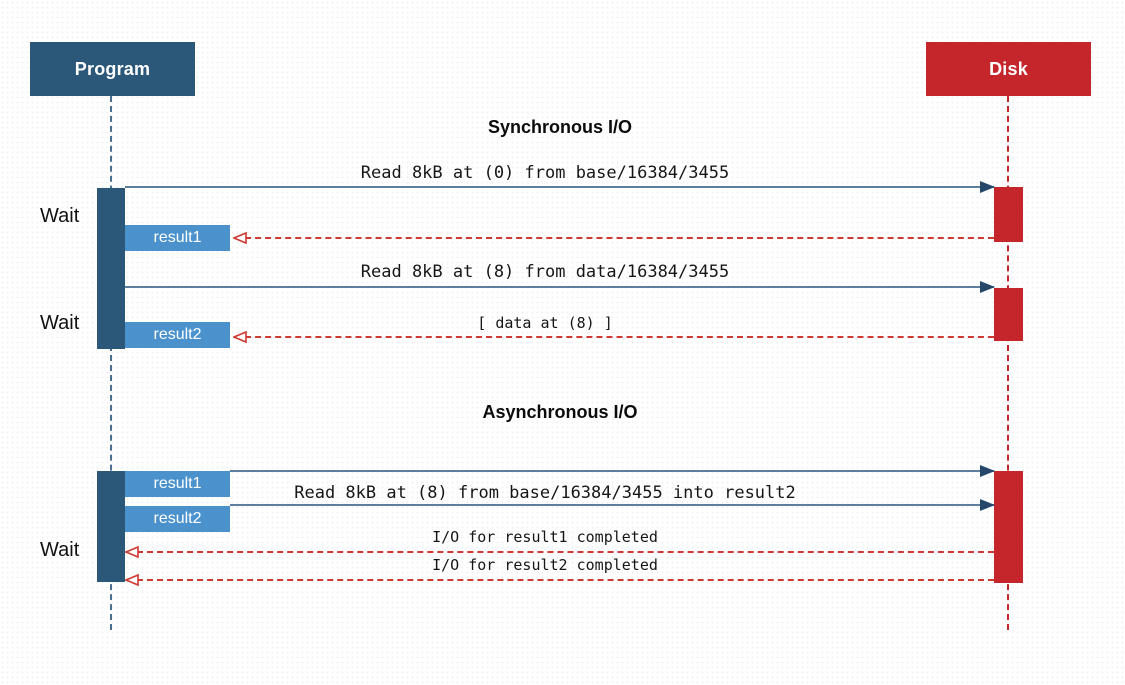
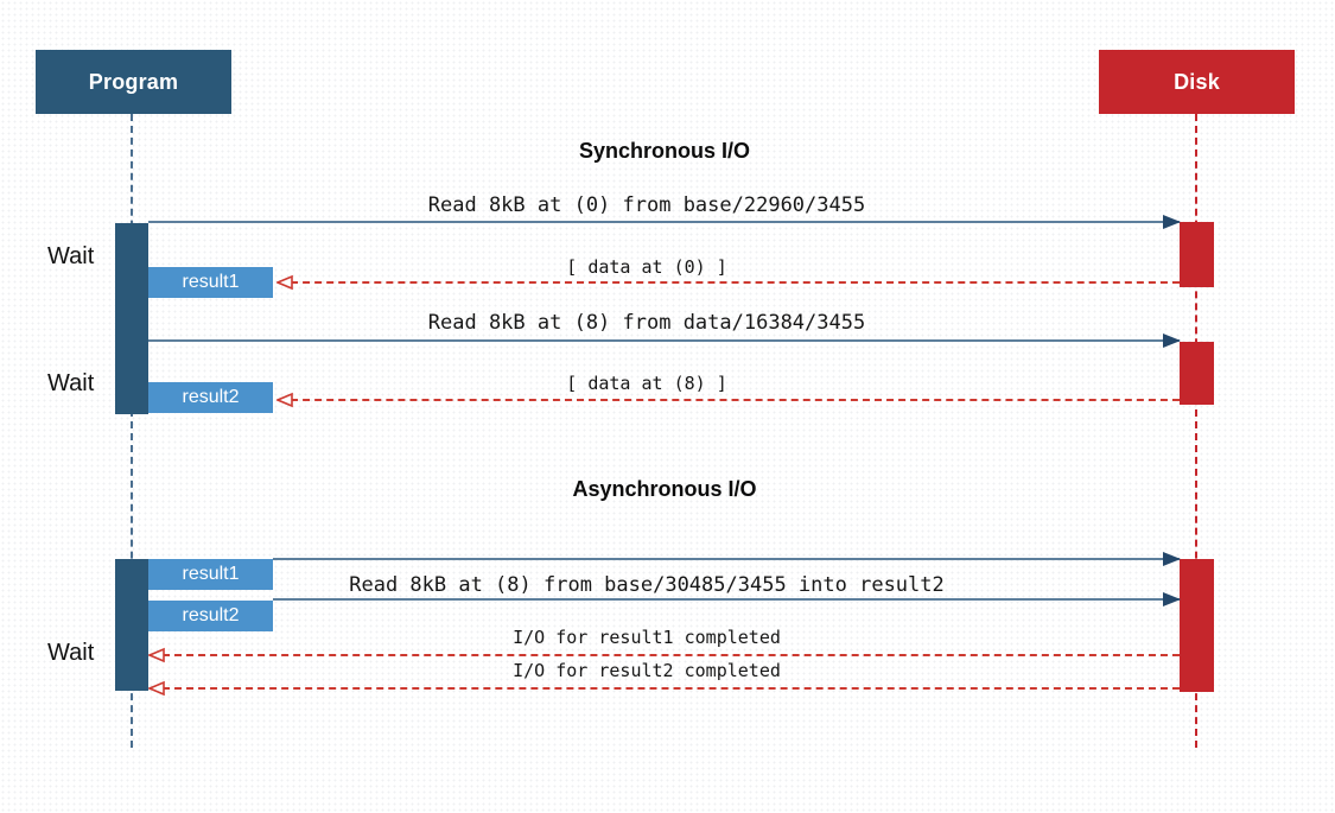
  Program
  Disk
  Synchronous I/O
- Read 8kB at (0) from base/16384/3455
+ Read 8kB at (0) from base/22960/3455
+ [ data at (0) ]
  result1
  Wait
  Read 8kB at (8) from data/16384/3455
  [ data at (8) ]
  result2
  Wait
  Asynchronous I/O
  result1
- Read 8kB at (8) from base/16384/3455 into result2
+ Read 8kB at (8) from base/30485/3455 into result2
  result2
  I/O for result1 completed
  I/O for result2 completed
  Wait
